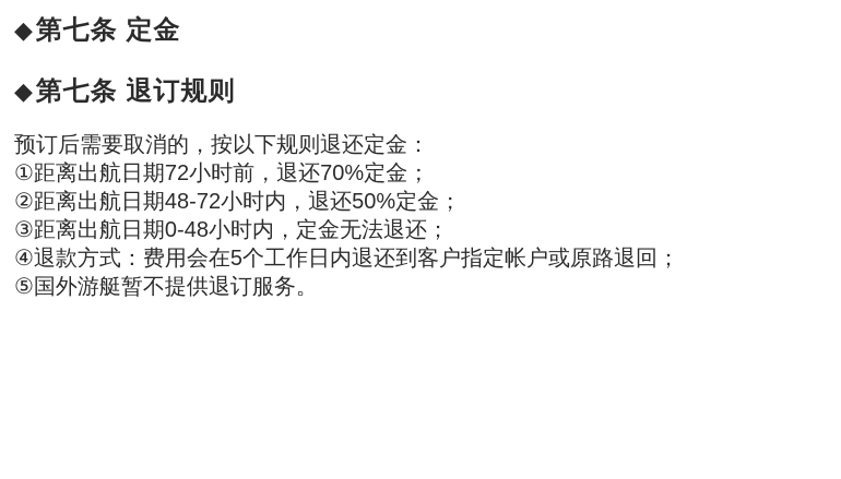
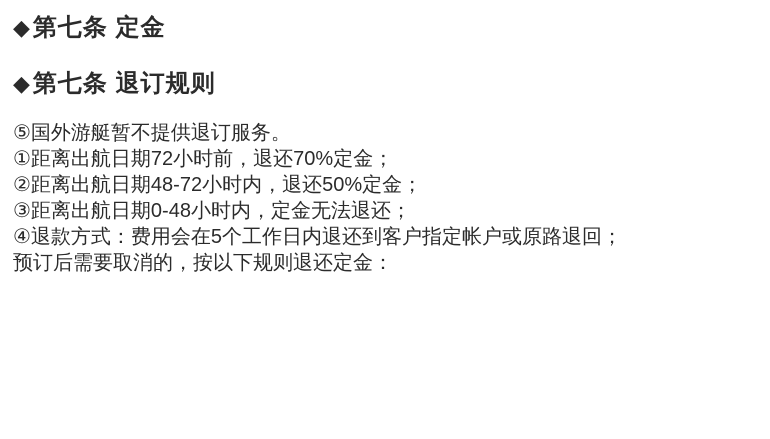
  ◆第七条 定金
  ◆第七条 退订规则
- 预订后需要取消的，按以下规则退还定金：
+ ⑤国外游艇暂不提供退订服务。
  ①距离出航日期72小时前，退还70%定金；
  ②距离出航日期48-72小时内，退还50%定金；
  ③距离出航日期0-48小时内，定金无法退还；
  ④退款方式：费用会在5个工作日内退还到客户指定帐户或原路退回；
- ⑤国外游艇暂不提供退订服务。
+ 预订后需要取消的，按以下规则退还定金：
